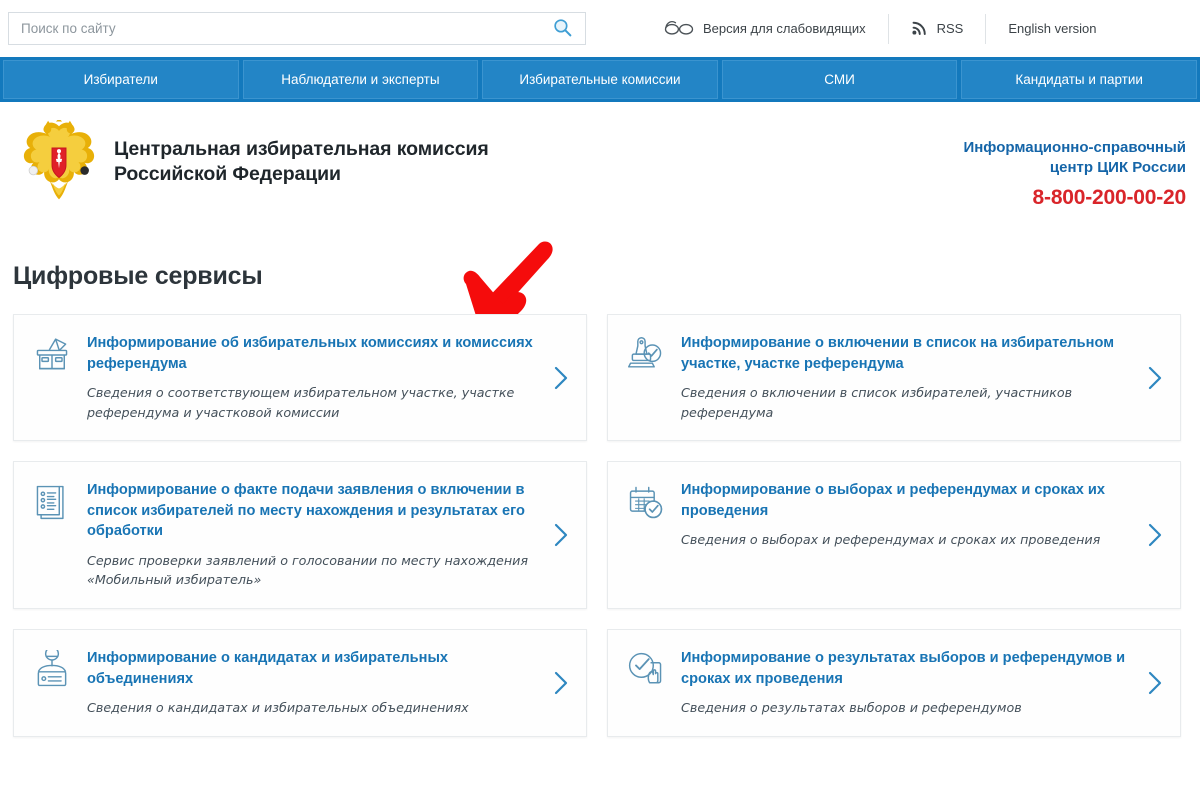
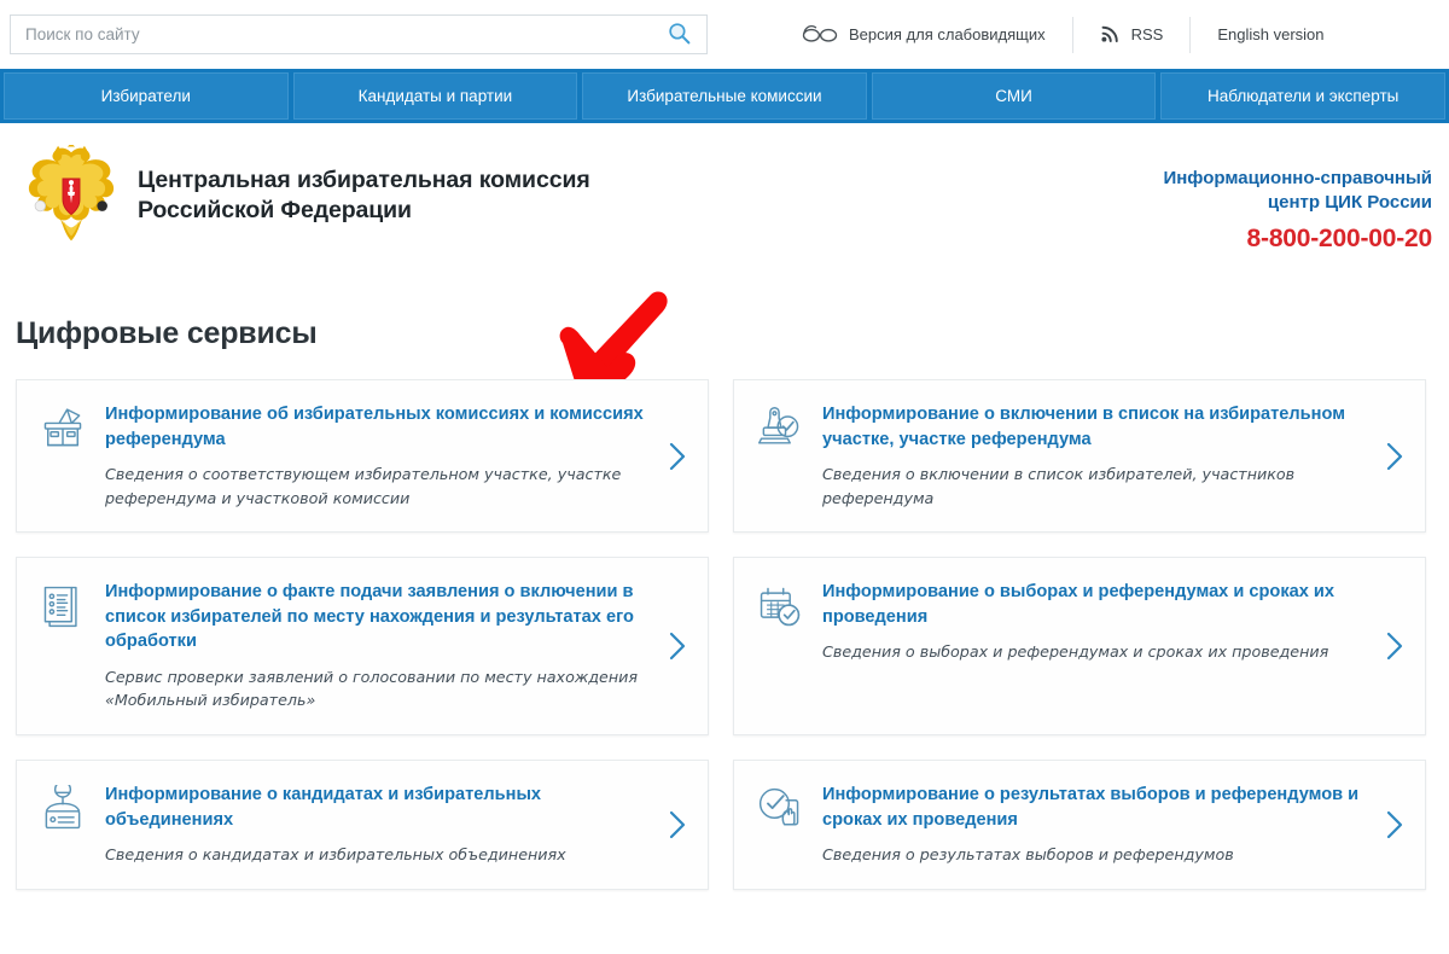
  Поиск по сайту
  Версия для слабовидящих
  RSS
  English version
  Избиратели
- Наблюдатели и эксперты
+ Кандидаты и партии
  Избирательные комиссии
  СМИ
- Кандидаты и партии
+ Наблюдатели и эксперты
  Центральная избирательная комиссия
  Российской Федерации
  Информационно-справочный
  центр ЦИК России
  8-800-200-00-20
  Цифровые сервисы
  Информирование об избирательных комиссиях и комиссиях референдума
  Сведения о соответствующем избирательном участке, участке референдума и участковой комиссии
  Информирование о включении в список на избирательном участке, участке референдума
  Сведения о включении в список избирателей, участников референдума
  Информирование о факте подачи заявления о включении в список избирателей по месту нахождения и результатах его обработки
  Сервис проверки заявлений о голосовании по месту нахождения «Мобильный избиратель»
  Информирование о выборах и референдумах и сроках их проведения
  Сведения о выборах и референдумах и сроках их проведения
  Информирование о кандидатах и избирательных объединениях
  Сведения о кандидатах и избирательных объединениях
  Информирование о результатах выборов и референдумов и сроках их проведения
  Сведения о результатах выборов и референдумов
